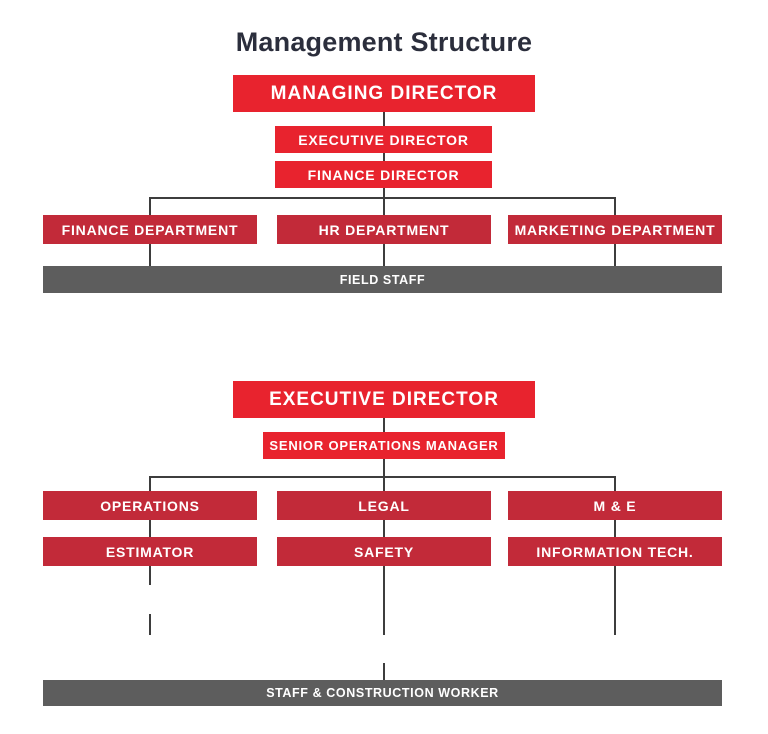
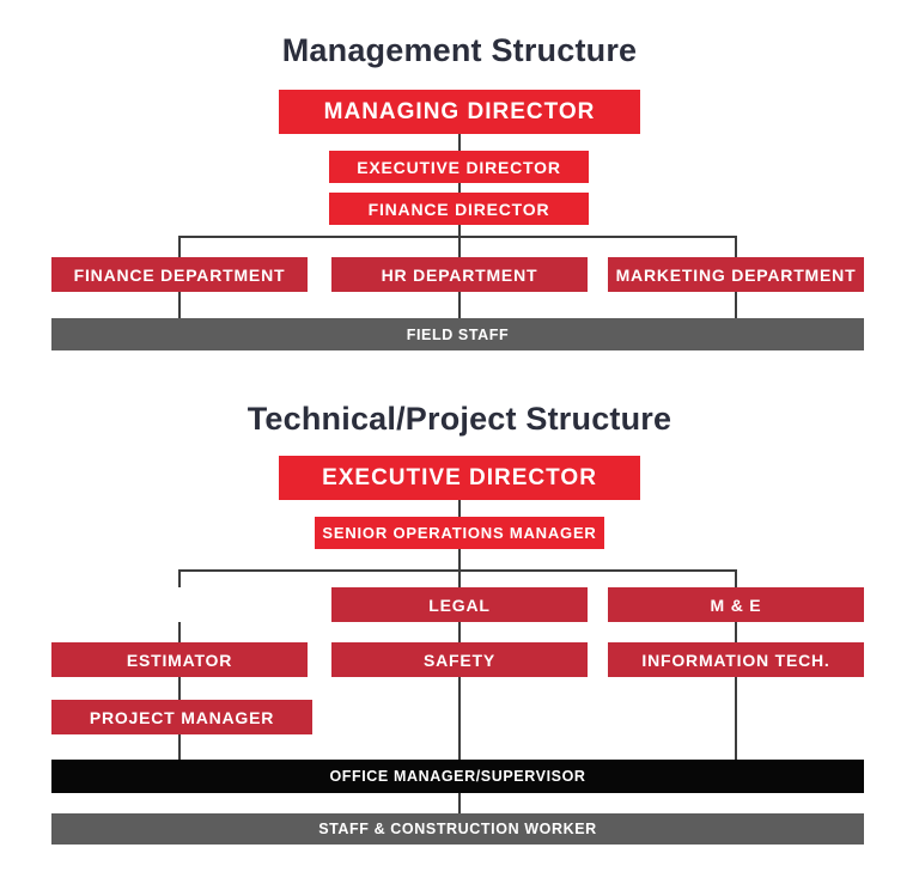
  Management Structure
  MANAGING DIRECTOR
  EXECUTIVE DIRECTOR
  FINANCE DIRECTOR
  FINANCE DEPARTMENT
  HR DEPARTMENT
  MARKETING DEPARTMENT
  FIELD STAFF
+ Technical/Project Structure
  EXECUTIVE DIRECTOR
  SENIOR OPERATIONS MANAGER
- OPERATIONS
  LEGAL
  M & E
  ESTIMATOR
  SAFETY
  INFORMATION TECH.
+ PROJECT MANAGER
+ OFFICE MANAGER/SUPERVISOR
  STAFF & CONSTRUCTION WORKER
